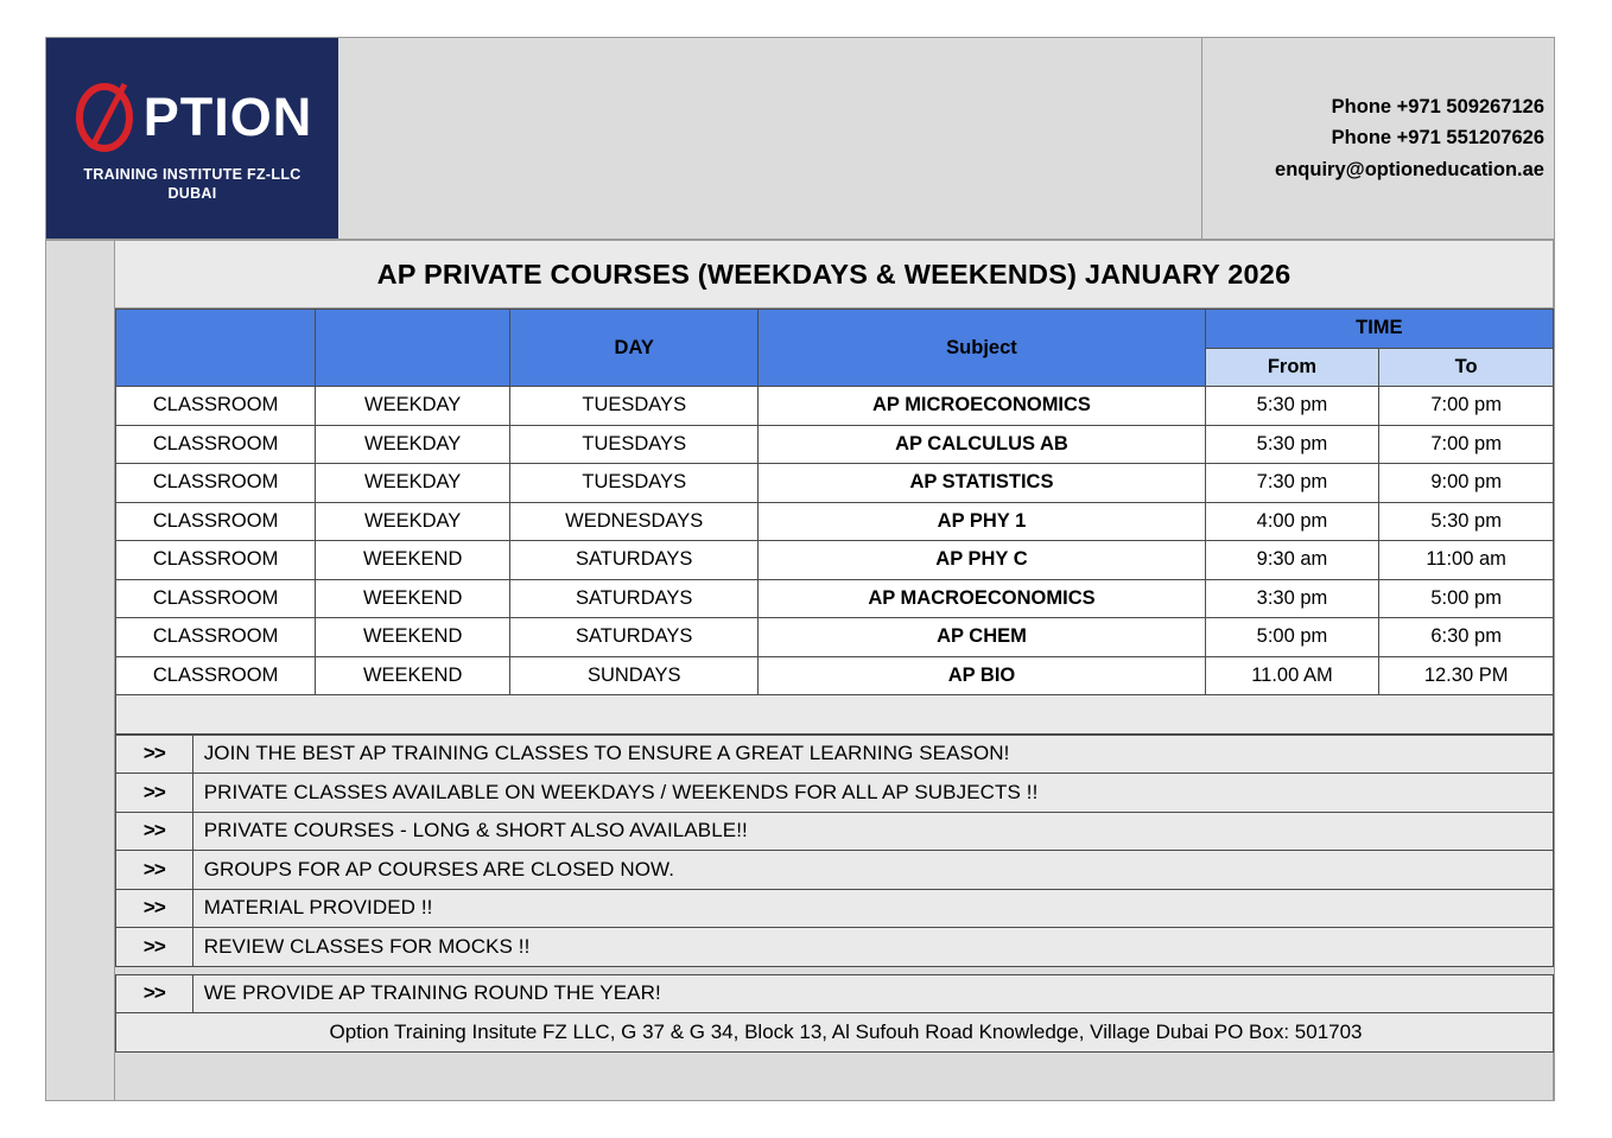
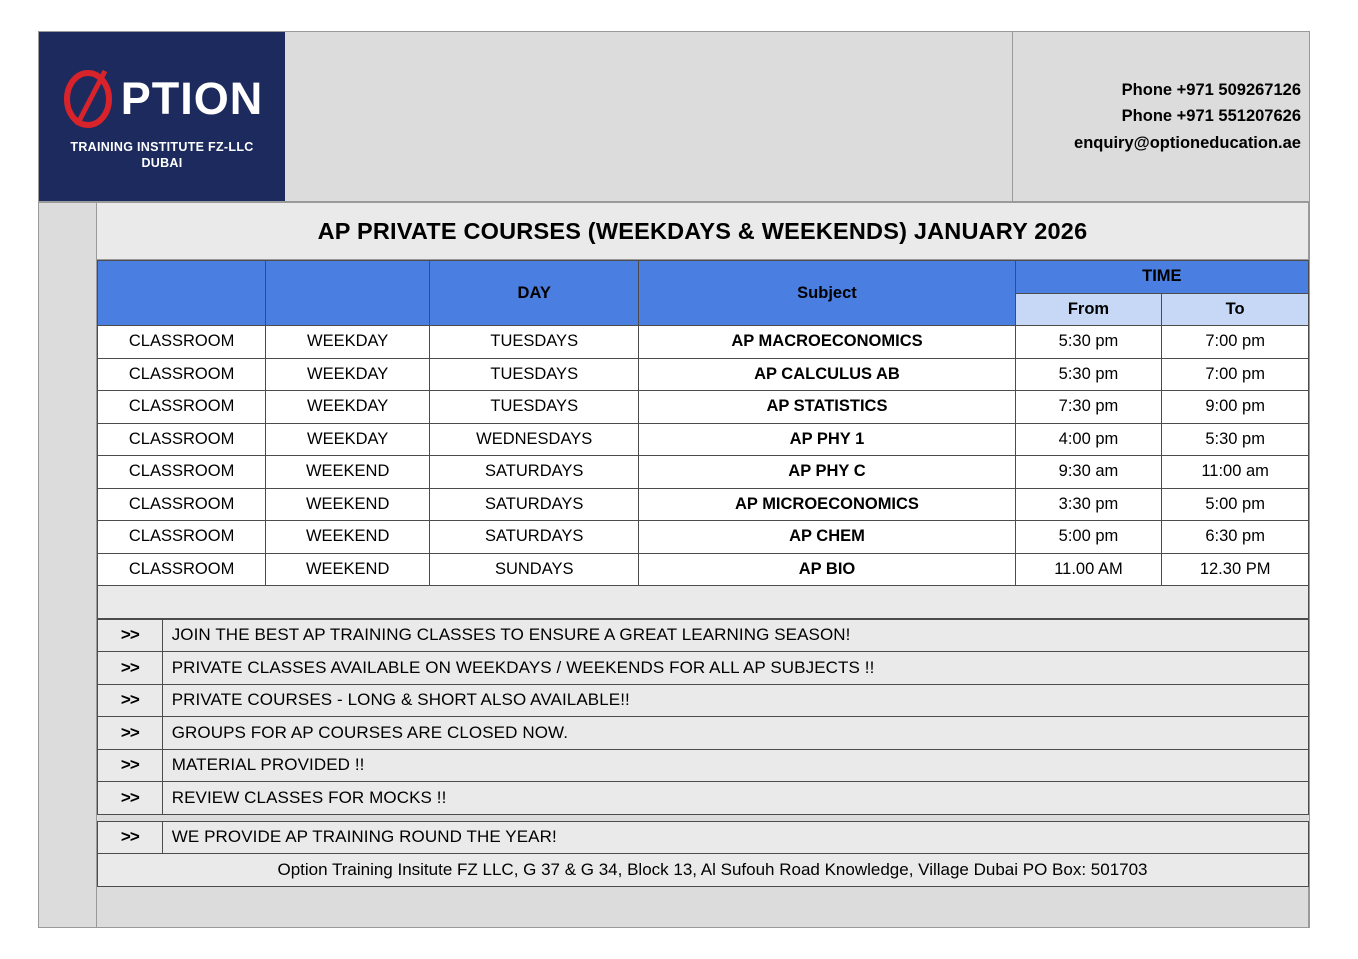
  PTION
  TRAINING INSTITUTE FZ-LLC
  DUBAI
  Phone +971 509267126
  Phone +971 551207626
  enquiry@optioneducation.ae
  AP PRIVATE COURSES (WEEKDAYS & WEEKENDS) JANUARY 2026
  		DAY	Subject	TIME
  From	To
- CLASSROOM	WEEKDAY	TUESDAYS	AP MICROECONOMICS	5:30 pm	7:00 pm
+ CLASSROOM	WEEKDAY	TUESDAYS	AP MACROECONOMICS	5:30 pm	7:00 pm
  CLASSROOM	WEEKDAY	TUESDAYS	AP CALCULUS AB	5:30 pm	7:00 pm
  CLASSROOM	WEEKDAY	TUESDAYS	AP STATISTICS	7:30 pm	9:00 pm
  CLASSROOM	WEEKDAY	WEDNESDAYS	AP PHY 1	4:00 pm	5:30 pm
  CLASSROOM	WEEKEND	SATURDAYS	AP PHY C	9:30 am	11:00 am
- CLASSROOM	WEEKEND	SATURDAYS	AP MACROECONOMICS	3:30 pm	5:00 pm
+ CLASSROOM	WEEKEND	SATURDAYS	AP MICROECONOMICS	3:30 pm	5:00 pm
  CLASSROOM	WEEKEND	SATURDAYS	AP CHEM	5:00 pm	6:30 pm
  CLASSROOM	WEEKEND	SUNDAYS	AP BIO	11.00 AM	12.30 PM
  >>	JOIN THE BEST AP TRAINING CLASSES TO ENSURE A GREAT LEARNING SEASON!
  >>	PRIVATE CLASSES AVAILABLE ON WEEKDAYS / WEEKENDS FOR ALL AP SUBJECTS !!
  >>	PRIVATE COURSES - LONG & SHORT ALSO AVAILABLE!!
  >>	GROUPS FOR AP COURSES ARE CLOSED NOW.
  >>	MATERIAL PROVIDED !!
  >>	REVIEW CLASSES FOR MOCKS !!
  >>	WE PROVIDE AP TRAINING ROUND THE YEAR!
  Option Training Insitute FZ LLC, G 37 & G 34, Block 13, Al Sufouh Road Knowledge, Village Dubai PO Box: 501703
